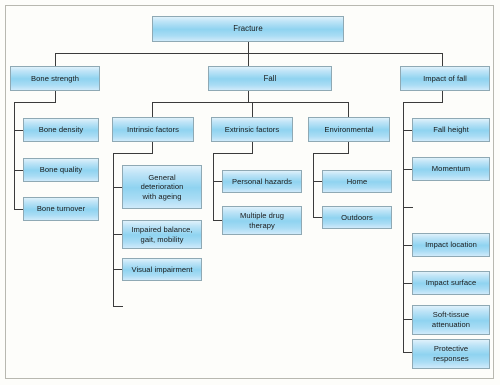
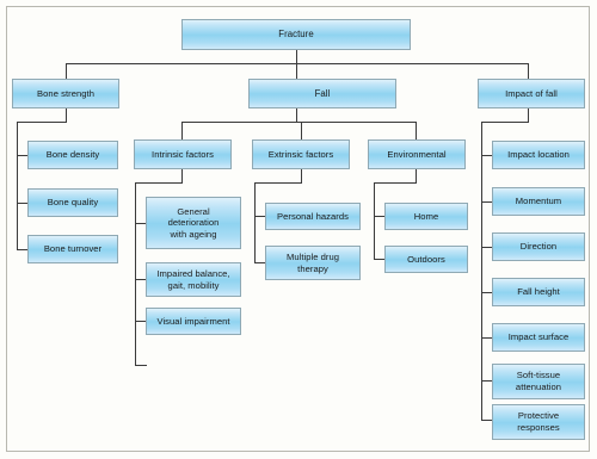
  Fracture
  Bone strength
  Fall
  Impact of fall
  Bone density
  Bone quality
  Bone turnover
  Intrinsic factors
  Extrinsic factors
  Environmental
  General
  deterioration
  with ageing
  Impaired balance,
  gait, mobility
  Visual impairment
  Personal hazards
  Multiple drug
  therapy
  Home
  Outdoors
- Fall height
+ Impact location
  Momentum
+ Direction
- Impact location
+ Fall height
  Impact surface
  Soft-tissue
  attenuation
  Protective
  responses
